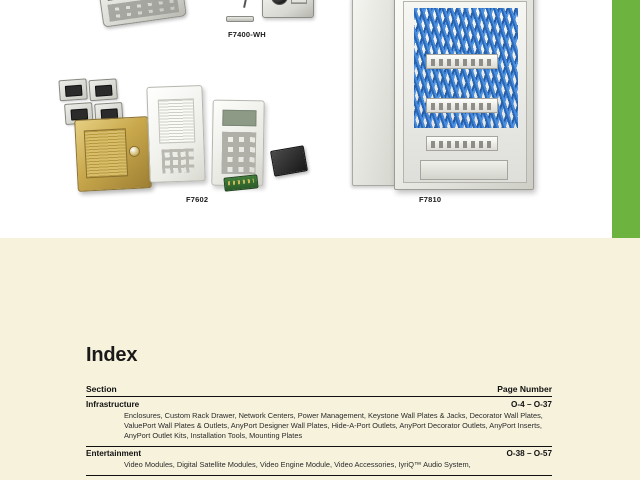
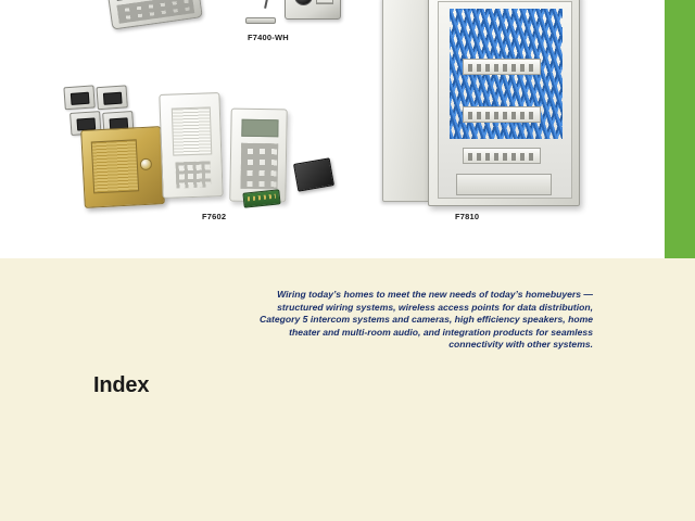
  F7400-WH
  F7602
  F7810
+ Wiring today’s homes to meet the new needs of today’s homebuyers — structured wiring systems, wireless access points for data distribution, Category 5 intercom systems and cameras, high efficiency speakers, home theater and multi-room audio, and integration products for seamless connectivity with other systems.
  Index
- Section
- Page Number
- Infrastructure
- O-4 – O-37
- Enclosures, Custom Rack Drawer, Network Centers, Power Management, Keystone Wall Plates & Jacks, Decorator Wall Plates, ValuePort Wall Plates & Outlets, AnyPort Designer Wall Plates, Hide-A-Port Outlets, AnyPort Decorator Outlets, AnyPort Inserts, AnyPort Outlet Kits, Installation Tools, Mounting Plates
- Entertainment
- O-38 – O-57
- Video Modules, Digital Satellite Modules, Video Engine Module, Video Accessories, IyriQ™ Audio System,
